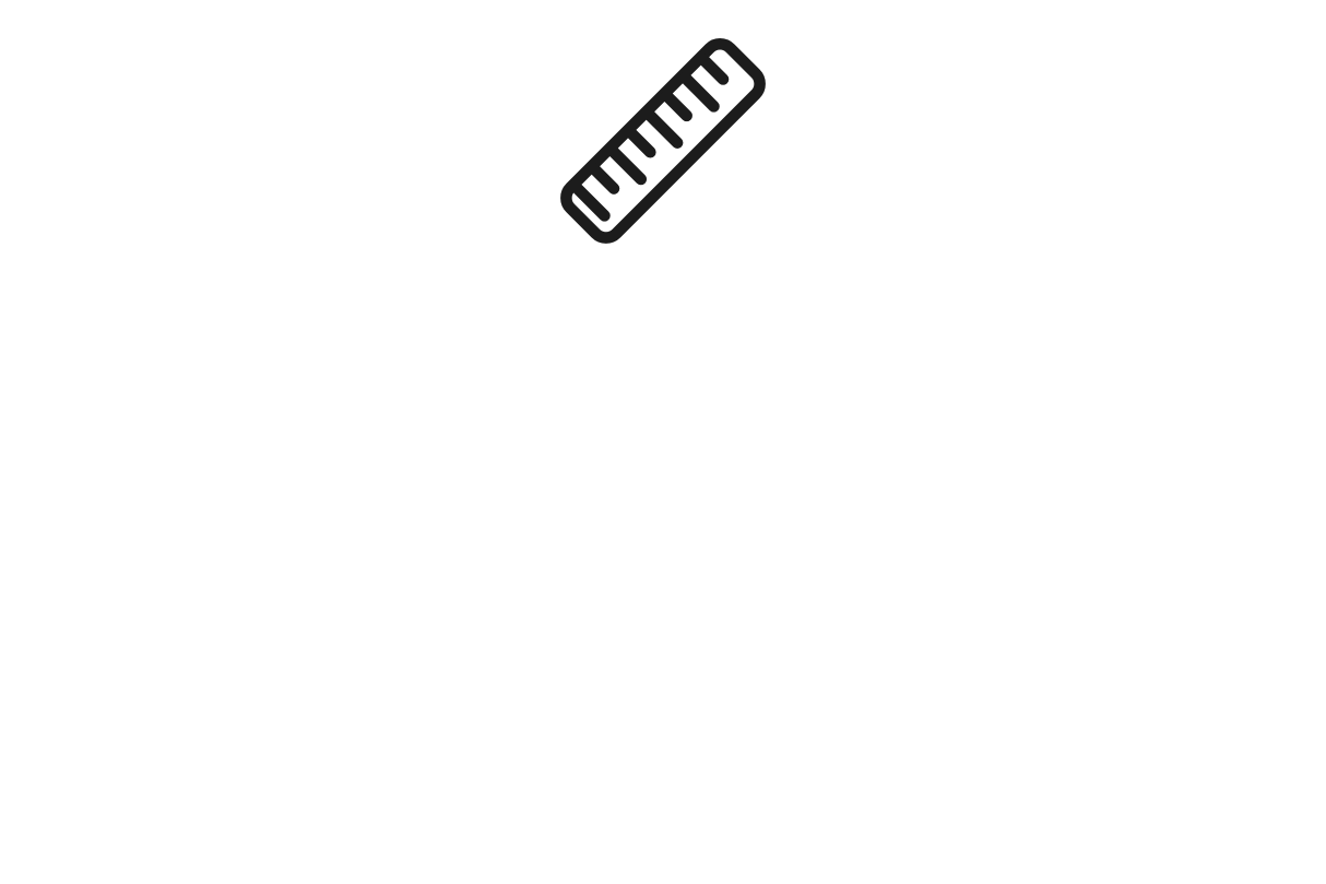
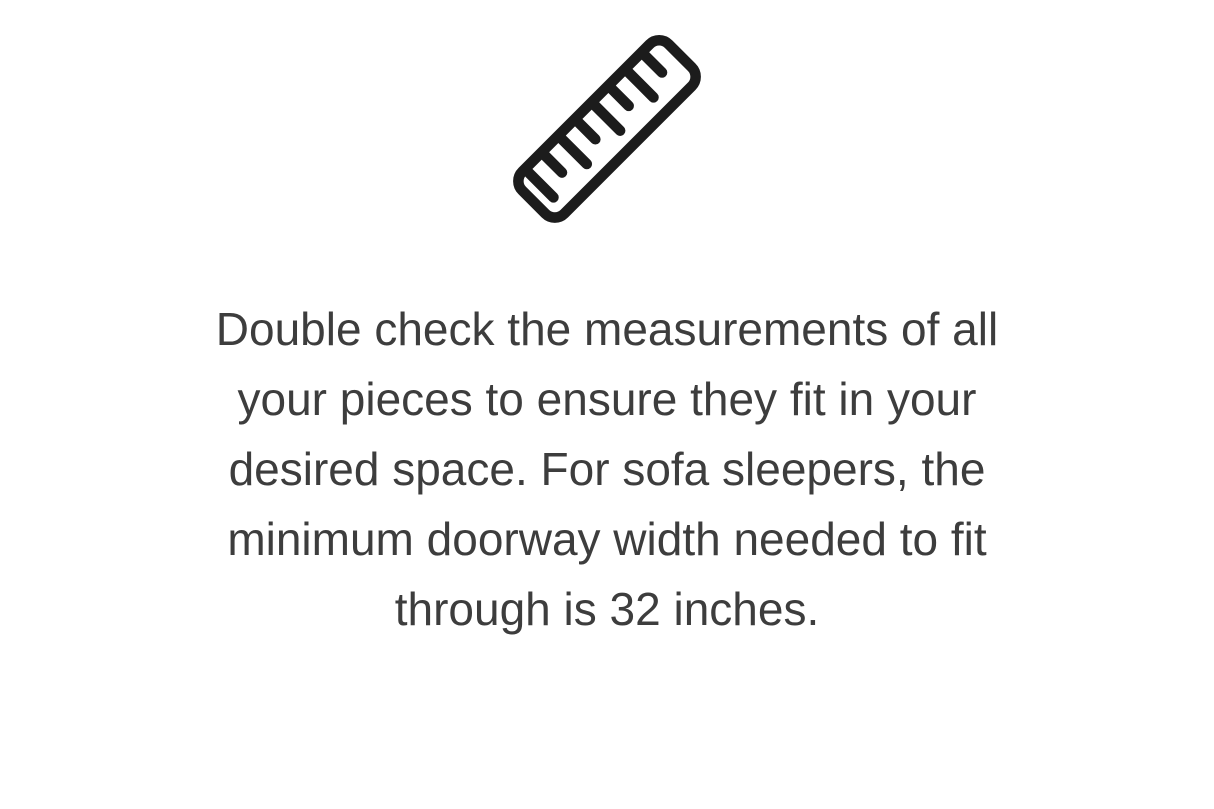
+ Double check the measurements of all
+ your pieces to ensure they fit in your
+ desired space. For sofa sleepers, the
+ minimum doorway width needed to fit
+ through is 32 inches.
